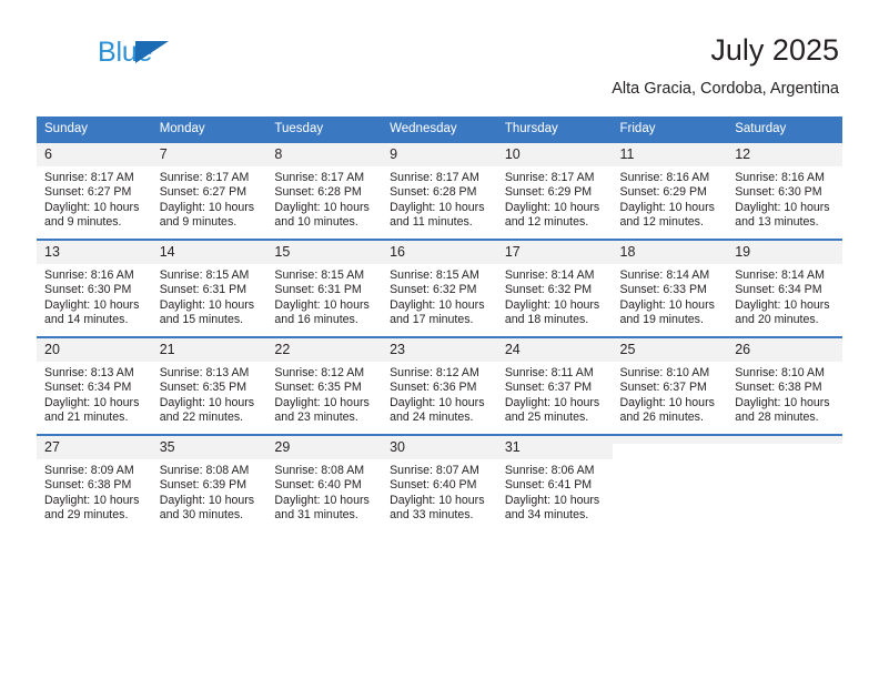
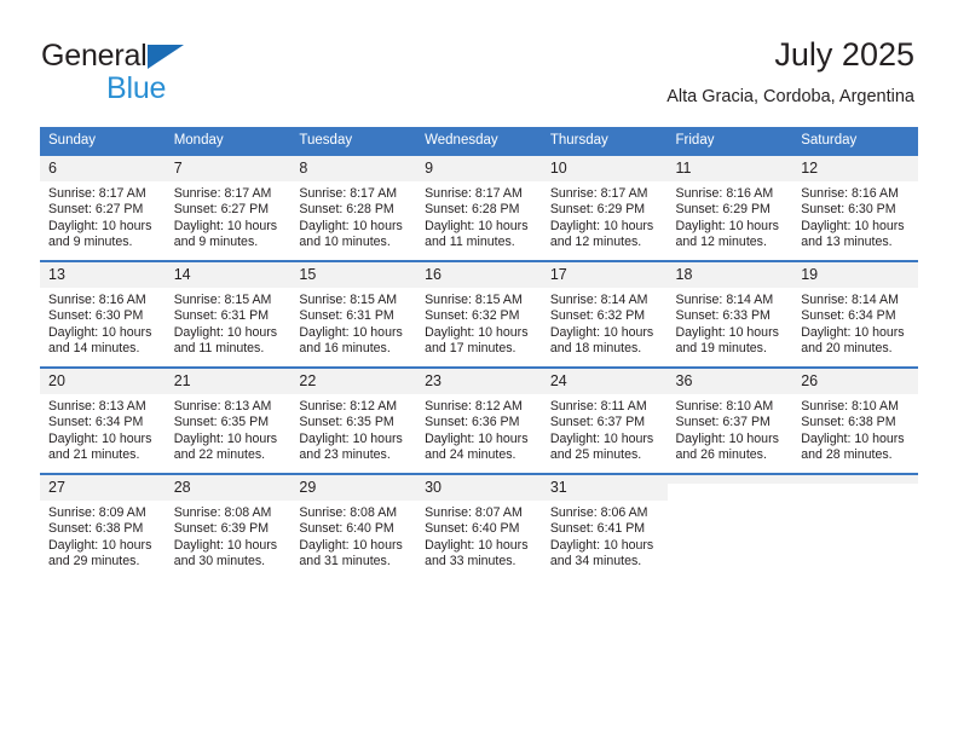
+ General
  Blue
  July 2025
  Alta Gracia, Cordoba, Argentina
  Sunday	Monday	Tuesday	Wednesday	Thursday	Friday	Saturday
  6Sunrise: 8:17 AMSunset: 6:27 PMDaylight: 10 hoursand 9 minutes.	7Sunrise: 8:17 AMSunset: 6:27 PMDaylight: 10 hoursand 9 minutes.	8Sunrise: 8:17 AMSunset: 6:28 PMDaylight: 10 hoursand 10 minutes.	9Sunrise: 8:17 AMSunset: 6:28 PMDaylight: 10 hoursand 11 minutes.	10Sunrise: 8:17 AMSunset: 6:29 PMDaylight: 10 hoursand 12 minutes.	11Sunrise: 8:16 AMSunset: 6:29 PMDaylight: 10 hoursand 12 minutes.	12Sunrise: 8:16 AMSunset: 6:30 PMDaylight: 10 hoursand 13 minutes.
- 13Sunrise: 8:16 AMSunset: 6:30 PMDaylight: 10 hoursand 14 minutes.	14Sunrise: 8:15 AMSunset: 6:31 PMDaylight: 10 hoursand 15 minutes.	15Sunrise: 8:15 AMSunset: 6:31 PMDaylight: 10 hoursand 16 minutes.	16Sunrise: 8:15 AMSunset: 6:32 PMDaylight: 10 hoursand 17 minutes.	17Sunrise: 8:14 AMSunset: 6:32 PMDaylight: 10 hoursand 18 minutes.	18Sunrise: 8:14 AMSunset: 6:33 PMDaylight: 10 hoursand 19 minutes.	19Sunrise: 8:14 AMSunset: 6:34 PMDaylight: 10 hoursand 20 minutes.
+ 13Sunrise: 8:16 AMSunset: 6:30 PMDaylight: 10 hoursand 14 minutes.	14Sunrise: 8:15 AMSunset: 6:31 PMDaylight: 10 hoursand 11 minutes.	15Sunrise: 8:15 AMSunset: 6:31 PMDaylight: 10 hoursand 16 minutes.	16Sunrise: 8:15 AMSunset: 6:32 PMDaylight: 10 hoursand 17 minutes.	17Sunrise: 8:14 AMSunset: 6:32 PMDaylight: 10 hoursand 18 minutes.	18Sunrise: 8:14 AMSunset: 6:33 PMDaylight: 10 hoursand 19 minutes.	19Sunrise: 8:14 AMSunset: 6:34 PMDaylight: 10 hoursand 20 minutes.
- 20Sunrise: 8:13 AMSunset: 6:34 PMDaylight: 10 hoursand 21 minutes.	21Sunrise: 8:13 AMSunset: 6:35 PMDaylight: 10 hoursand 22 minutes.	22Sunrise: 8:12 AMSunset: 6:35 PMDaylight: 10 hoursand 23 minutes.	23Sunrise: 8:12 AMSunset: 6:36 PMDaylight: 10 hoursand 24 minutes.	24Sunrise: 8:11 AMSunset: 6:37 PMDaylight: 10 hoursand 25 minutes.	25Sunrise: 8:10 AMSunset: 6:37 PMDaylight: 10 hoursand 26 minutes.	26Sunrise: 8:10 AMSunset: 6:38 PMDaylight: 10 hoursand 28 minutes.
+ 20Sunrise: 8:13 AMSunset: 6:34 PMDaylight: 10 hoursand 21 minutes.	21Sunrise: 8:13 AMSunset: 6:35 PMDaylight: 10 hoursand 22 minutes.	22Sunrise: 8:12 AMSunset: 6:35 PMDaylight: 10 hoursand 23 minutes.	23Sunrise: 8:12 AMSunset: 6:36 PMDaylight: 10 hoursand 24 minutes.	24Sunrise: 8:11 AMSunset: 6:37 PMDaylight: 10 hoursand 25 minutes.	36Sunrise: 8:10 AMSunset: 6:37 PMDaylight: 10 hoursand 26 minutes.	26Sunrise: 8:10 AMSunset: 6:38 PMDaylight: 10 hoursand 28 minutes.
- 27Sunrise: 8:09 AMSunset: 6:38 PMDaylight: 10 hoursand 29 minutes.	35Sunrise: 8:08 AMSunset: 6:39 PMDaylight: 10 hoursand 30 minutes.	29Sunrise: 8:08 AMSunset: 6:40 PMDaylight: 10 hoursand 31 minutes.	30Sunrise: 8:07 AMSunset: 6:40 PMDaylight: 10 hoursand 33 minutes.	31Sunrise: 8:06 AMSunset: 6:41 PMDaylight: 10 hoursand 34 minutes.
+ 27Sunrise: 8:09 AMSunset: 6:38 PMDaylight: 10 hoursand 29 minutes.	28Sunrise: 8:08 AMSunset: 6:39 PMDaylight: 10 hoursand 30 minutes.	29Sunrise: 8:08 AMSunset: 6:40 PMDaylight: 10 hoursand 31 minutes.	30Sunrise: 8:07 AMSunset: 6:40 PMDaylight: 10 hoursand 33 minutes.	31Sunrise: 8:06 AMSunset: 6:41 PMDaylight: 10 hoursand 34 minutes.
